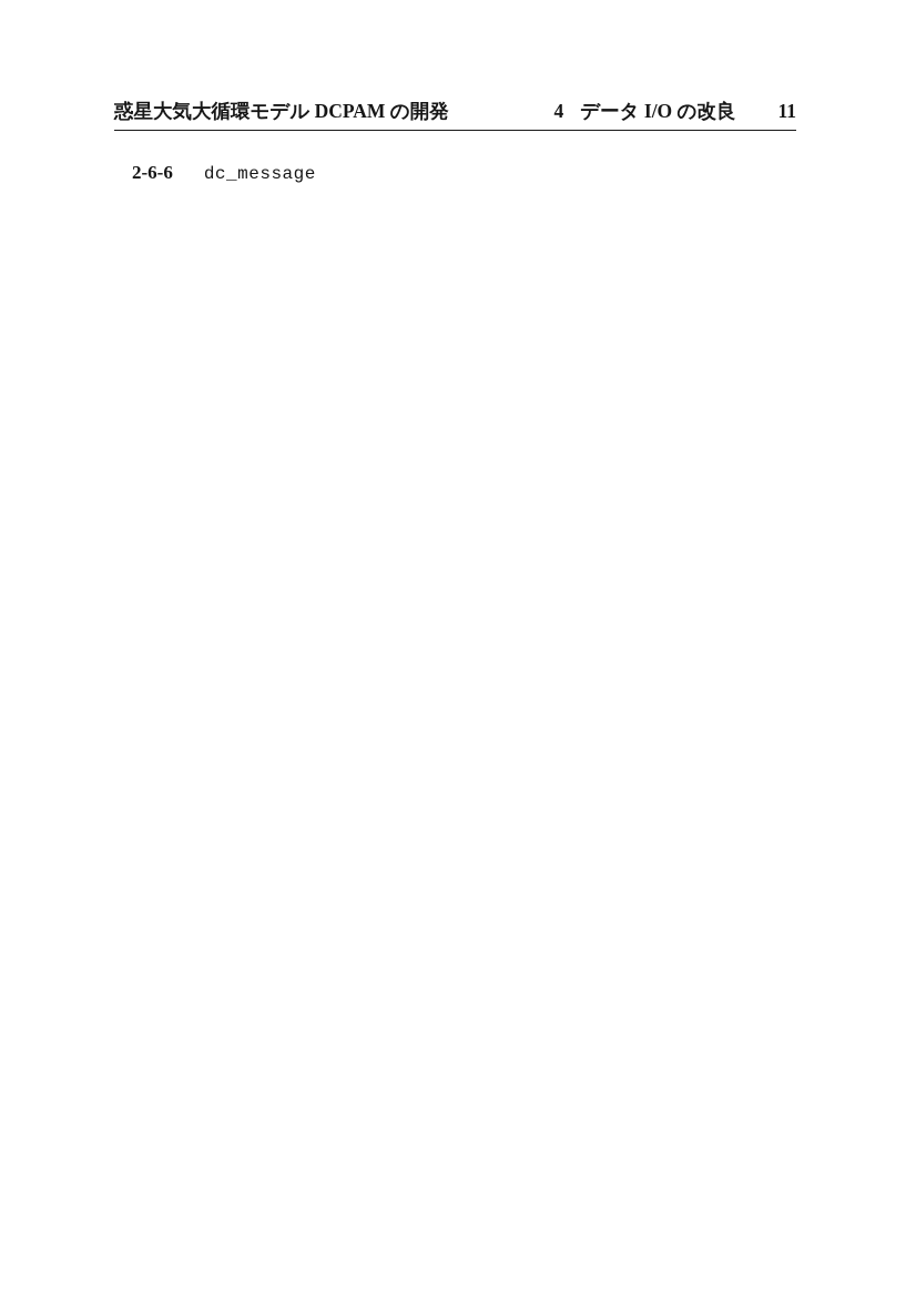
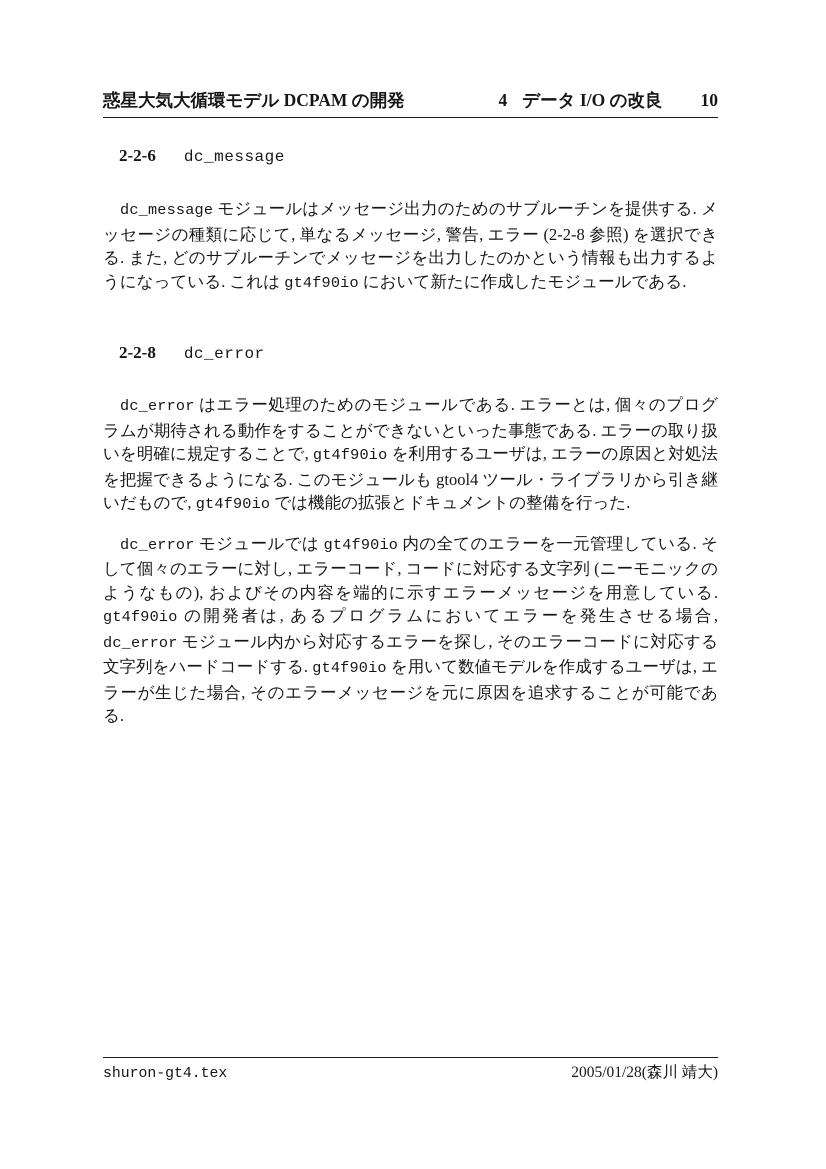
  惑星大気大循環モデル DCPAM の開発
  4
  データ I/O の改良
- 11
+ 10
- 2-6-6
+ 2-2-6
  dc_message
+ dc_message モジュールはメッセージ出力のためのサブルーチンを提供する. メッセージの種類に応じて, 単なるメッセージ, 警告, エラー (2-2-8 参照) を選択できる. また, どのサブルーチンでメッセージを出力したのかという情報も出力するようになっている. これは gt4f90io において新たに作成したモジュールである.
+ 2-2-8
+ dc_error
+ dc_error はエラー処理のためのモジュールである. エラーとは, 個々のプログラムが期待される動作をすることができないといった事態である. エラーの取り扱いを明確に規定することで, gt4f90io を利用するユーザは, エラーの原因と対処法を把握できるようになる. このモジュールも gtool4 ツール・ライブラリから引き継いだもので, gt4f90io では機能の拡張とドキュメントの整備を行った.
+ dc_error モジュールでは gt4f90io 内の全てのエラーを一元管理している. そして個々のエラーに対し, エラーコード, コードに対応する文字列 (ニーモニックのようなもの), およびその内容を端的に示すエラーメッセージを用意している. gt4f90io の開発者は, あるプログラムにおいてエラーを発生させる場合, dc_error モジュール内から対応するエラーを探し, そのエラーコードに対応する文字列をハードコードする. gt4f90io を用いて数値モデルを作成するユーザは, エラーが生じた場合, そのエラーメッセージを元に原因を追求することが可能である.
+ shuron-gt4.tex
+ 2005/01/28(森川 靖大)
